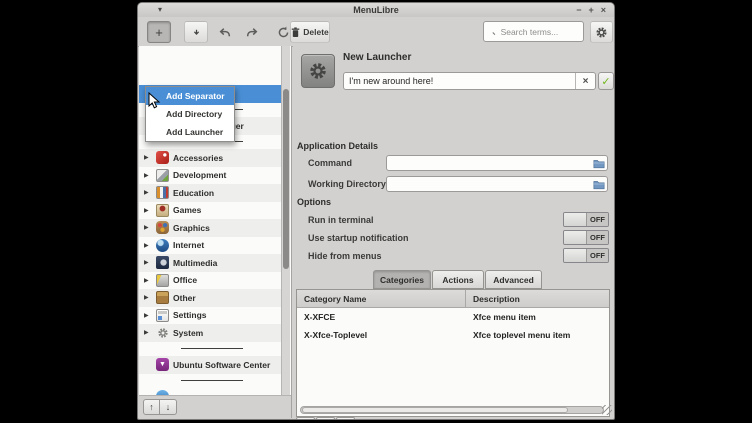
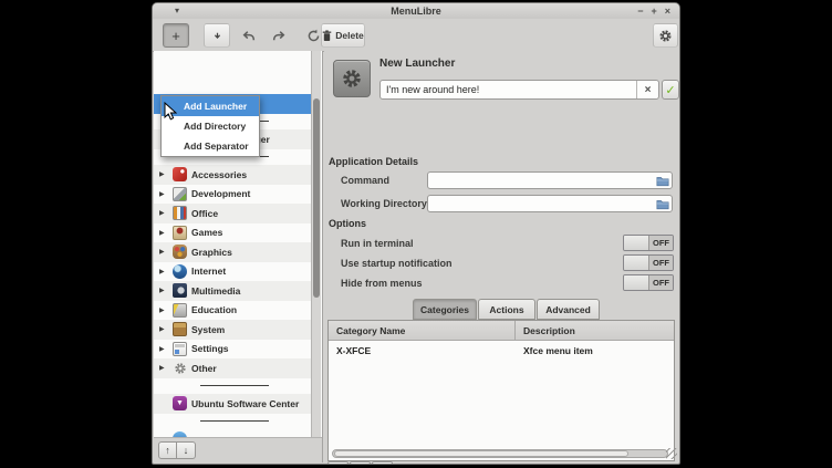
  ▾
  MenuLibre
  −
  +
  ×
  +
  Delete
- Search terms...
  Accessories
  Development
- Education
+ Office
  Games
  Graphics
  Internet
  Multimedia
- Office
+ Education
- Other
+ System
  Settings
- System
+ Other
  Ubuntu Software Center
  ↑
  ↓
- Add Separator
+ Add Launcher
  Add Directory
- Add Launcher
+ Add Separator
  New Launcher
  I'm new around here!
  ×
  ✓
  Application Details
  Command
  Working Directory
  Options
  Run in terminal
  OFF
  Use startup notification
  OFF
  Hide from menus
  OFF
  Categories
  Actions
  Advanced
  Category Name
  Description
  X-XFCE
  Xfce menu item
- X-Xfce-Toplevel
- Xfce toplevel menu item
